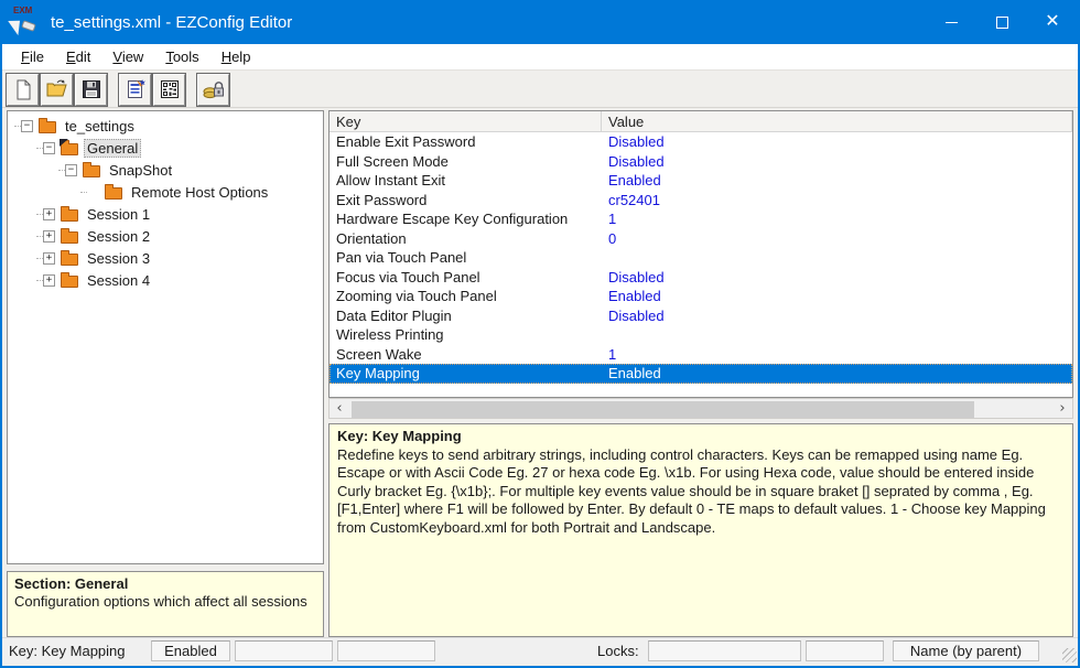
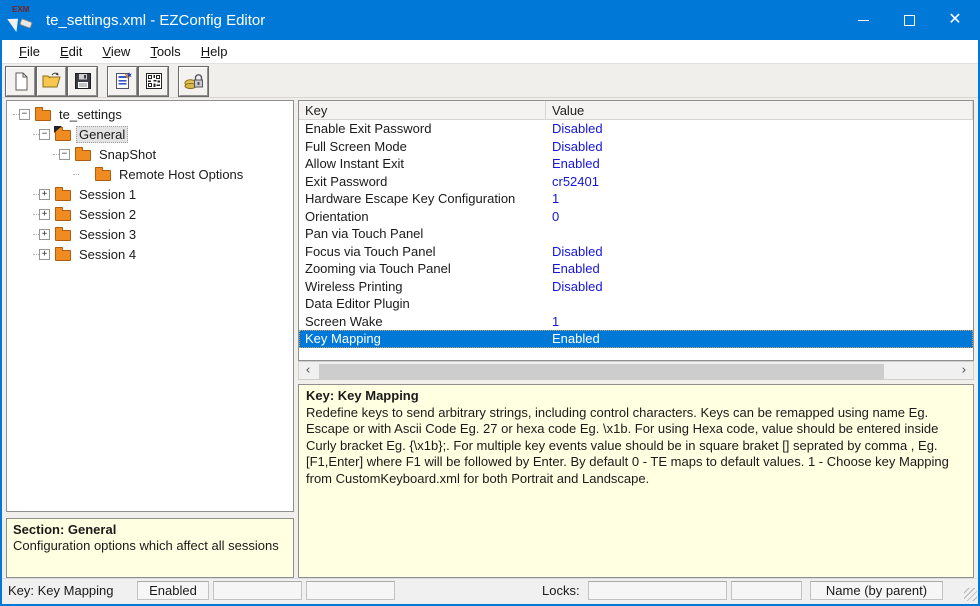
  EXM
  te_settings.xml - EZConfig Editor
  ✕
  File
  Edit
  View
  Tools
  Help
  −
  te_settings
  −
  General
  −
  SnapShot
  Remote Host Options
  +
  Session 1
  +
  Session 2
  +
  Session 3
  +
  Session 4
  Section: General
  Configuration options which affect all sessions
  Key
  Value
  Enable Exit Password
  Disabled
  Full Screen Mode
  Disabled
  Allow Instant Exit
  Enabled
  Exit Password
  cr52401
  Hardware Escape Key Configuration
  1
  Orientation
  0
  Pan via Touch Panel
  Focus via Touch Panel
  Disabled
  Zooming via Touch Panel
  Enabled
- Data Editor Plugin
+ Wireless Printing
  Disabled
- Wireless Printing
+ Data Editor Plugin
  Screen Wake
  1
  Key Mapping
  Enabled
  ‹
  ›
  Key: Key Mapping
  Redefine keys to send arbitrary strings, including control characters. Keys can be remapped using name Eg. Escape or with Ascii Code Eg. 27 or hexa code Eg. \x1b. For using Hexa code, value should be entered inside Curly bracket Eg. {\x1b};. For multiple key events value should be in square braket [] seprated by comma , Eg. [F1,Enter] where F1 will be followed by Enter. By default 0 - TE maps to default values. 1 - Choose key Mapping from CustomKeyboard.xml for both Portrait and Landscape.
  Key: Key Mapping
  Enabled
  Locks:
  Name (by parent)
